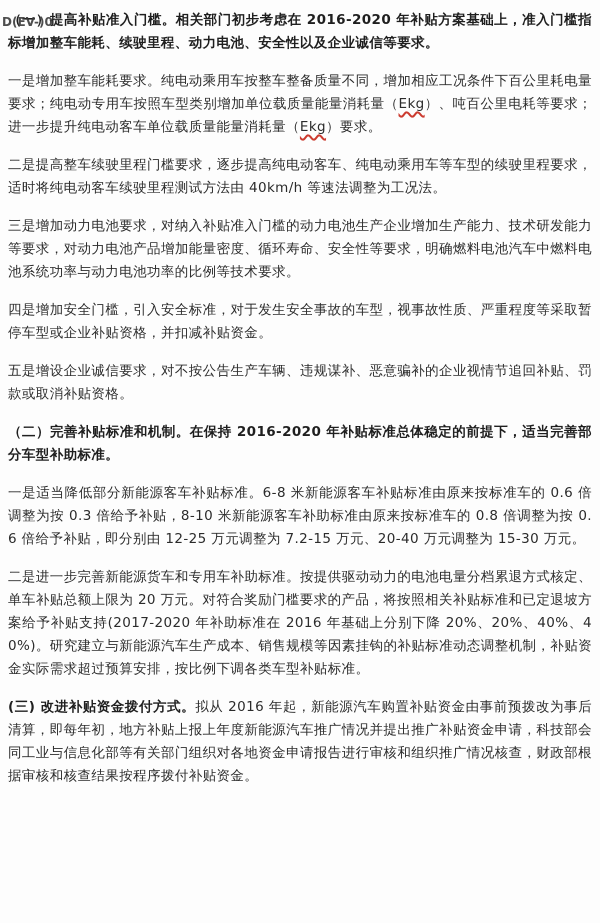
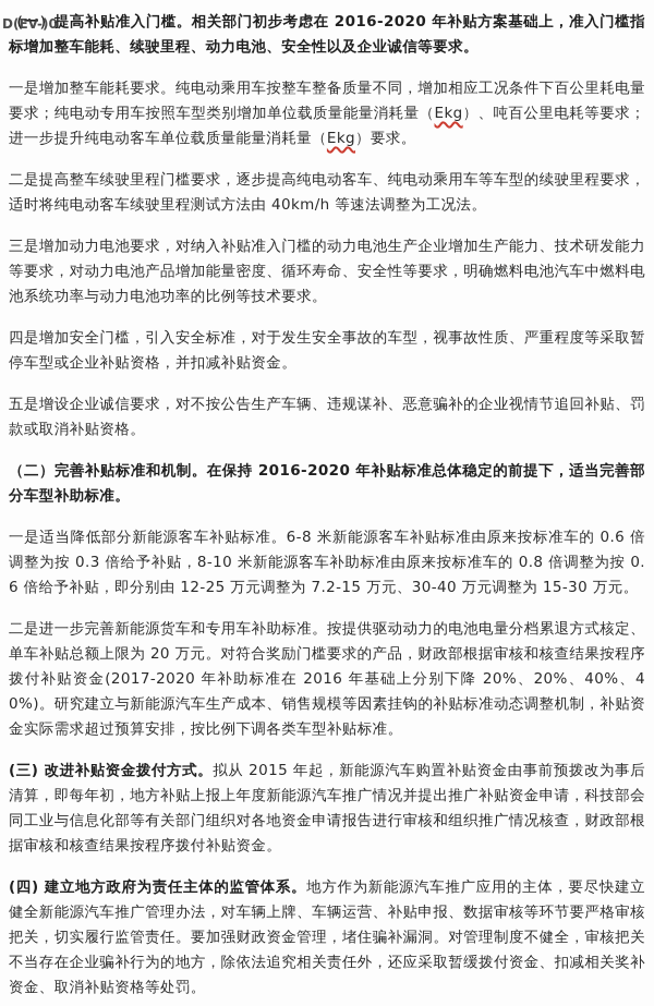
  D(EV-)0
  （一）提高补贴准入门槛。相关部门初步考虑在 2016-2020 年补贴方案基础上，准入门槛指标增加整车能耗、续驶里程、动力电池、安全性以及企业诚信等要求。
  一是增加整车能耗要求。纯电动乘用车按整车整备质量不同，增加相应工况条件下百公里耗电量要求；纯电动专用车按照车型类别增加单位载质量能量消耗量（Ekg）、吨百公里电耗等要求；进一步提升纯电动客车单位载质量能量消耗量（Ekg）要求。
  二是提高整车续驶里程门槛要求，逐步提高纯电动客车、纯电动乘用车等车型的续驶里程要求，适时将纯电动客车续驶里程测试方法由 40km/h 等速法调整为工况法。
  三是增加动力电池要求，对纳入补贴准入门槛的动力电池生产企业增加生产能力、技术研发能力等要求，对动力电池产品增加能量密度、循环寿命、安全性等要求，明确燃料电池汽车中燃料电池系统功率与动力电池功率的比例等技术要求。
  四是增加安全门槛，引入安全标准，对于发生安全事故的车型，视事故性质、严重程度等采取暂停车型或企业补贴资格，并扣减补贴资金。
  五是增设企业诚信要求，对不按公告生产车辆、违规谋补、恶意骗补的企业视情节追回补贴、罚款或取消补贴资格。
  （二）完善补贴标准和机制。在保持 2016-2020 年补贴标准总体稳定的前提下，适当完善部分车型补助标准。
- 一是适当降低部分新能源客车补贴标准。6-8 米新能源客车补贴标准由原来按标准车的 0.6 倍调整为按 0.3 倍给予补贴，8-10 米新能源客车补助标准由原来按标准车的 0.8 倍调整为按 0.6 倍给予补贴，即分别由 12-25 万元调整为 7.2-15 万元、20-40 万元调整为 15-30 万元。
+ 一是适当降低部分新能源客车补贴标准。6-8 米新能源客车补贴标准由原来按标准车的 0.6 倍调整为按 0.3 倍给予补贴，8-10 米新能源客车补助标准由原来按标准车的 0.8 倍调整为按 0.6 倍给予补贴，即分别由 12-25 万元调整为 7.2-15 万元、30-40 万元调整为 15-30 万元。
- 二是进一步完善新能源货车和专用车补助标准。按提供驱动动力的电池电量分档累退方式核定、单车补贴总额上限为 20 万元。对符合奖励门槛要求的产品，将按照相关补贴标准和已定退坡方案给予补贴支持(2017-2020 年补助标准在 2016 年基础上分别下降 20%、20%、40%、40%)。研究建立与新能源汽车生产成本、销售规模等因素挂钩的补贴标准动态调整机制，补贴资金实际需求超过预算安排，按比例下调各类车型补贴标准。
+ 二是进一步完善新能源货车和专用车补助标准。按提供驱动动力的电池电量分档累退方式核定、单车补贴总额上限为 20 万元。对符合奖励门槛要求的产品，财政部根据审核和核查结果按程序拨付补贴资金(2017-2020 年补助标准在 2016 年基础上分别下降 20%、20%、40%、40%)。研究建立与新能源汽车生产成本、销售规模等因素挂钩的补贴标准动态调整机制，补贴资金实际需求超过预算安排，按比例下调各类车型补贴标准。
- (三) 改进补贴资金拨付方式。拟从 2016 年起，新能源汽车购置补贴资金由事前预拨改为事后清算，即每年初，地方补贴上报上年度新能源汽车推广情况并提出推广补贴资金申请，科技部会同工业与信息化部等有关部门组织对各地资金申请报告进行审核和组织推广情况核查，财政部根据审核和核查结果按程序拨付补贴资金。
+ (三) 改进补贴资金拨付方式。拟从 2015 年起，新能源汽车购置补贴资金由事前预拨改为事后清算，即每年初，地方补贴上报上年度新能源汽车推广情况并提出推广补贴资金申请，科技部会同工业与信息化部等有关部门组织对各地资金申请报告进行审核和组织推广情况核查，财政部根据审核和核查结果按程序拨付补贴资金。
+ (四) 建立地方政府为责任主体的监管体系。地方作为新能源汽车推广应用的主体，要尽快建立健全新能源汽车推广管理办法，对车辆上牌、车辆运营、补贴申报、数据审核等环节要严格审核把关，切实履行监管责任。要加强财政资金管理，堵住骗补漏洞。对管理制度不健全，审核把关不当存在企业骗补行为的地方，除依法追究相关责任外，还应采取暂缓拨付资金、扣减相关奖补资金、取消补贴资格等处罚。
